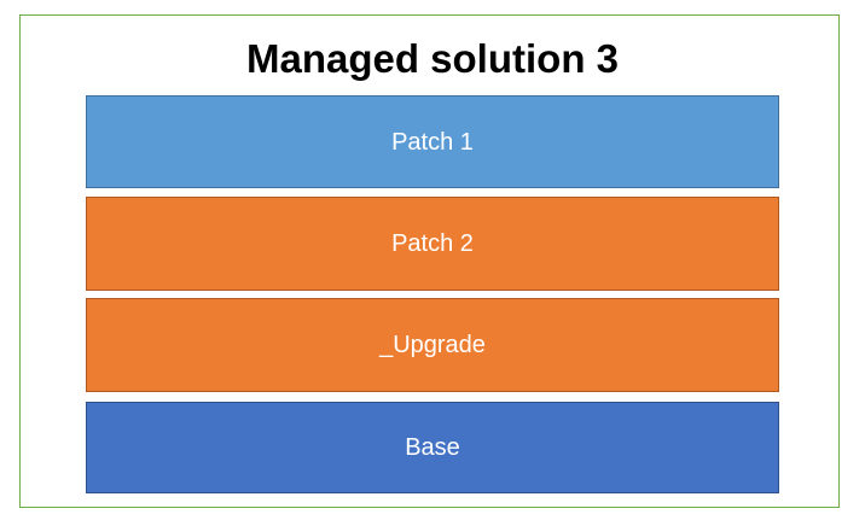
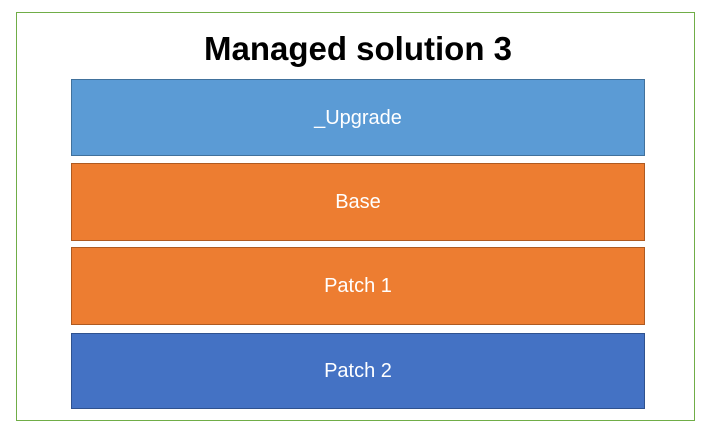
  Managed solution 3
- Patch 1
+ _Upgrade
- Patch 2
+ Base
- _Upgrade
+ Patch 1
- Base
+ Patch 2
